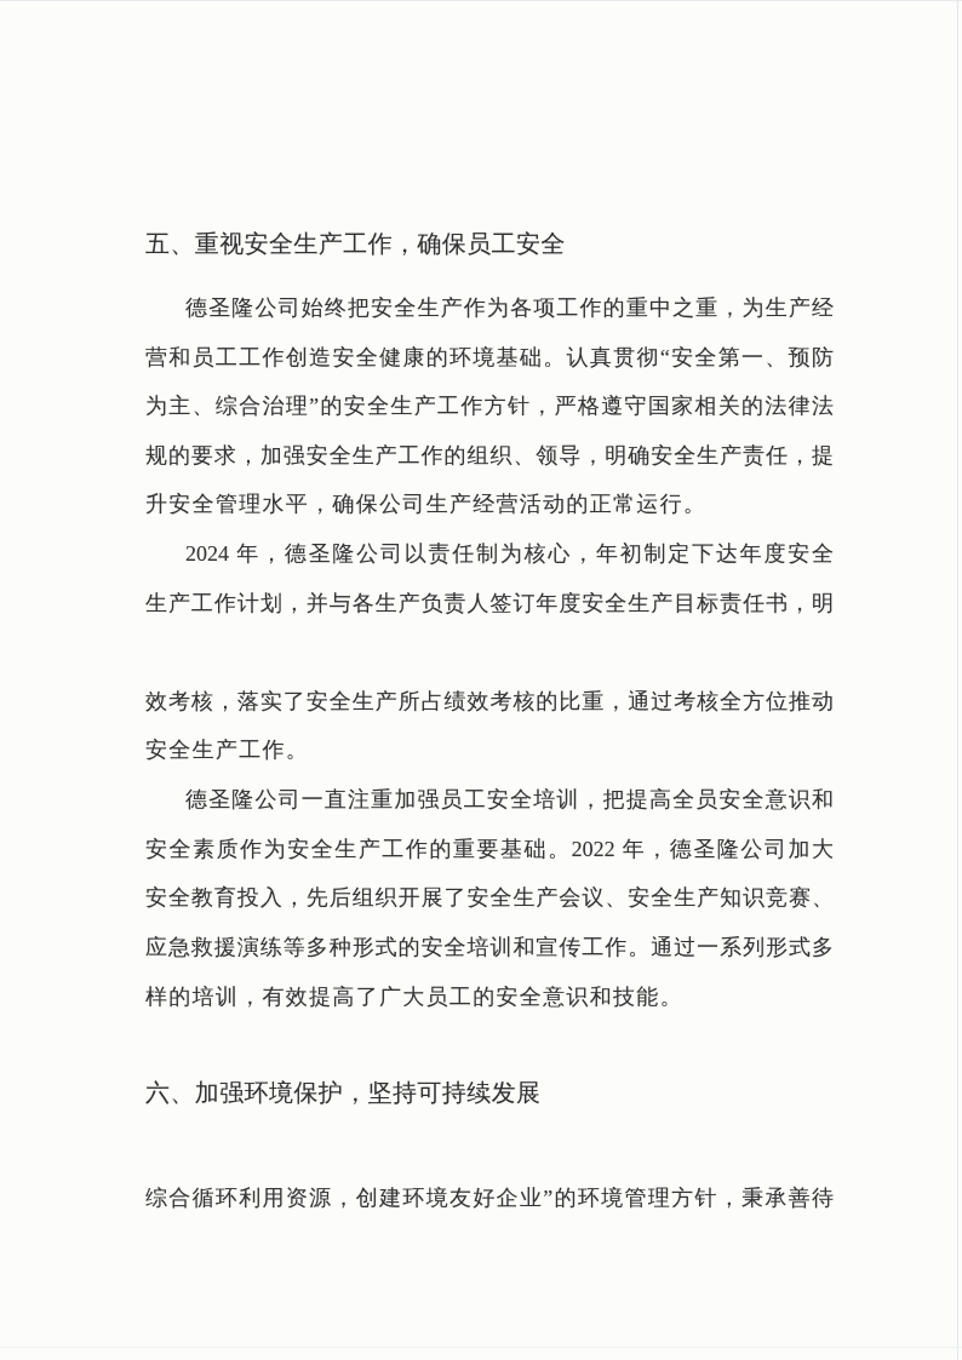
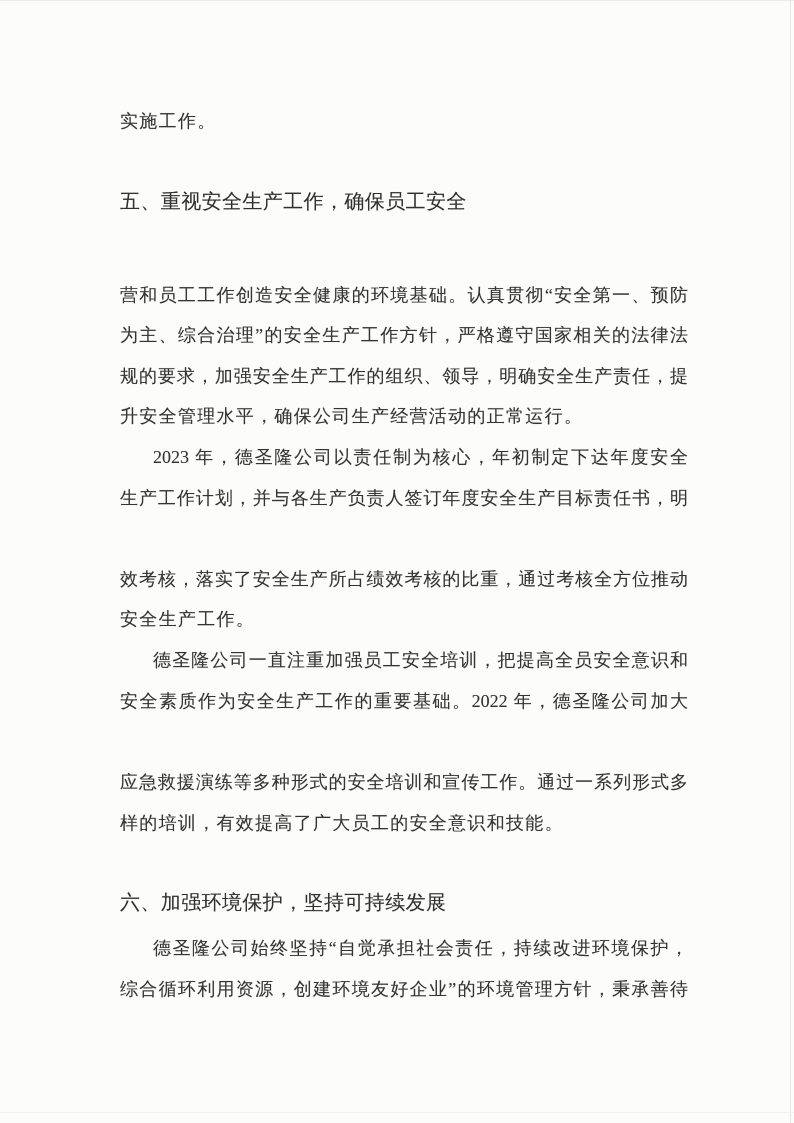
+ 实施工作。
  五、重视安全生产工作，确保员工安全
- 德圣隆公司始终把安全生产作为各项工作的重中之重，为生产经
  营和员工工作创造安全健康的环境基础。认真贯彻“安全第一、预防
  为主、综合治理”的安全生产工作方针，严格遵守国家相关的法律法
  规的要求，加强安全生产工作的组织、领导，明确安全生产责任，提
  升安全管理水平，确保公司生产经营活动的正常运行。
- 2024 年，德圣隆公司以责任制为核心，年初制定下达年度安全
+ 2023 年，德圣隆公司以责任制为核心，年初制定下达年度安全
  生产工作计划，并与各生产负责人签订年度安全生产目标责任书，明
  效考核，落实了安全生产所占绩效考核的比重，通过考核全方位推动
  安全生产工作。
  德圣隆公司一直注重加强员工安全培训，把提高全员安全意识和
  安全素质作为安全生产工作的重要基础。2022 年，德圣隆公司加大
- 安全教育投入，先后组织开展了安全生产会议、安全生产知识竞赛、
  应急救援演练等多种形式的安全培训和宣传工作。通过一系列形式多
  样的培训，有效提高了广大员工的安全意识和技能。
  六、加强环境保护，坚持可持续发展
+ 德圣隆公司始终坚持“自觉承担社会责任，持续改进环境保护，
  综合循环利用资源，创建环境友好企业”的环境管理方针，秉承善待
